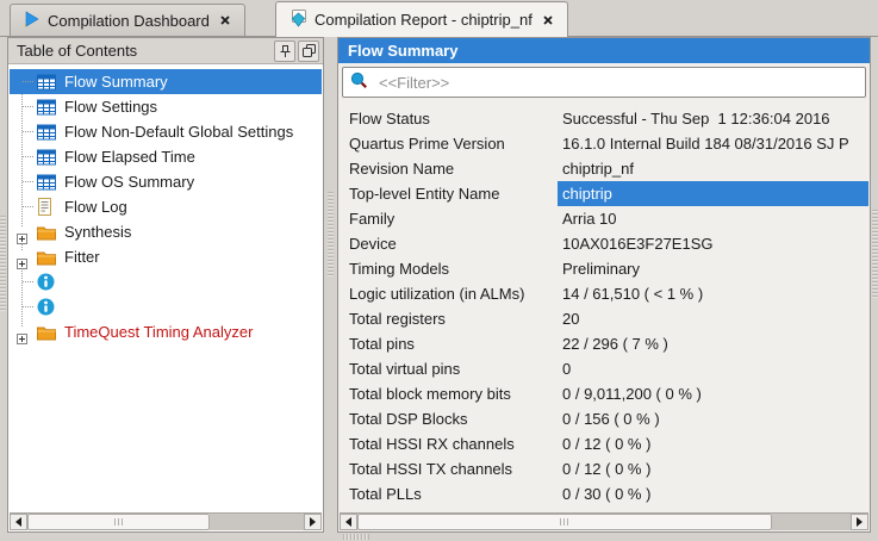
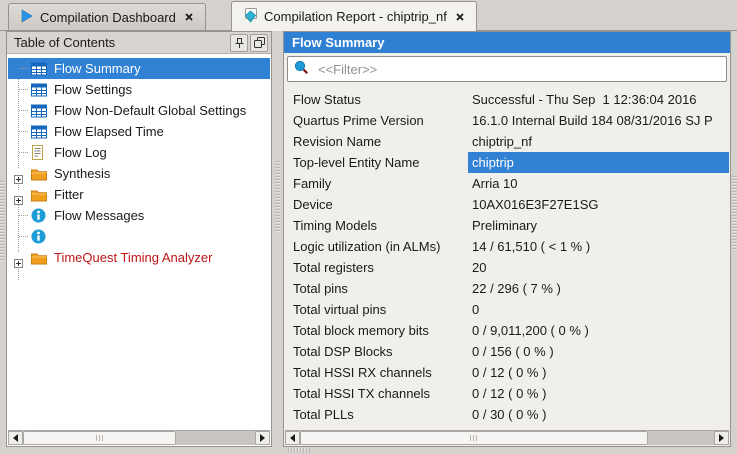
  Compilation Dashboard
  Compilation Report - chiptrip_nf
  Table of Contents
  Flow Summary
  Flow Settings
  Flow Non-Default Global Settings
  Flow Elapsed Time
- Flow OS Summary
  Flow Log
  Synthesis
  Fitter
+ Flow Messages
  TimeQuest Timing Analyzer
  Flow Summary
  <<Filter>>
  Flow Status
  Successful - Thu Sep 1 12:36:04 2016
  Quartus Prime Version
  16.1.0 Internal Build 184 08/31/2016 SJ P
  Revision Name
  chiptrip_nf
  Top-level Entity Name
  chiptrip
  Family
  Arria 10
  Device
  10AX016E3F27E1SG
  Timing Models
  Preliminary
  Logic utilization (in ALMs)
  14 / 61,510 ( < 1 % )
  Total registers
  20
  Total pins
  22 / 296 ( 7 % )
  Total virtual pins
  0
  Total block memory bits
  0 / 9,011,200 ( 0 % )
  Total DSP Blocks
  0 / 156 ( 0 % )
  Total HSSI RX channels
  0 / 12 ( 0 % )
  Total HSSI TX channels
  0 / 12 ( 0 % )
  Total PLLs
  0 / 30 ( 0 % )
